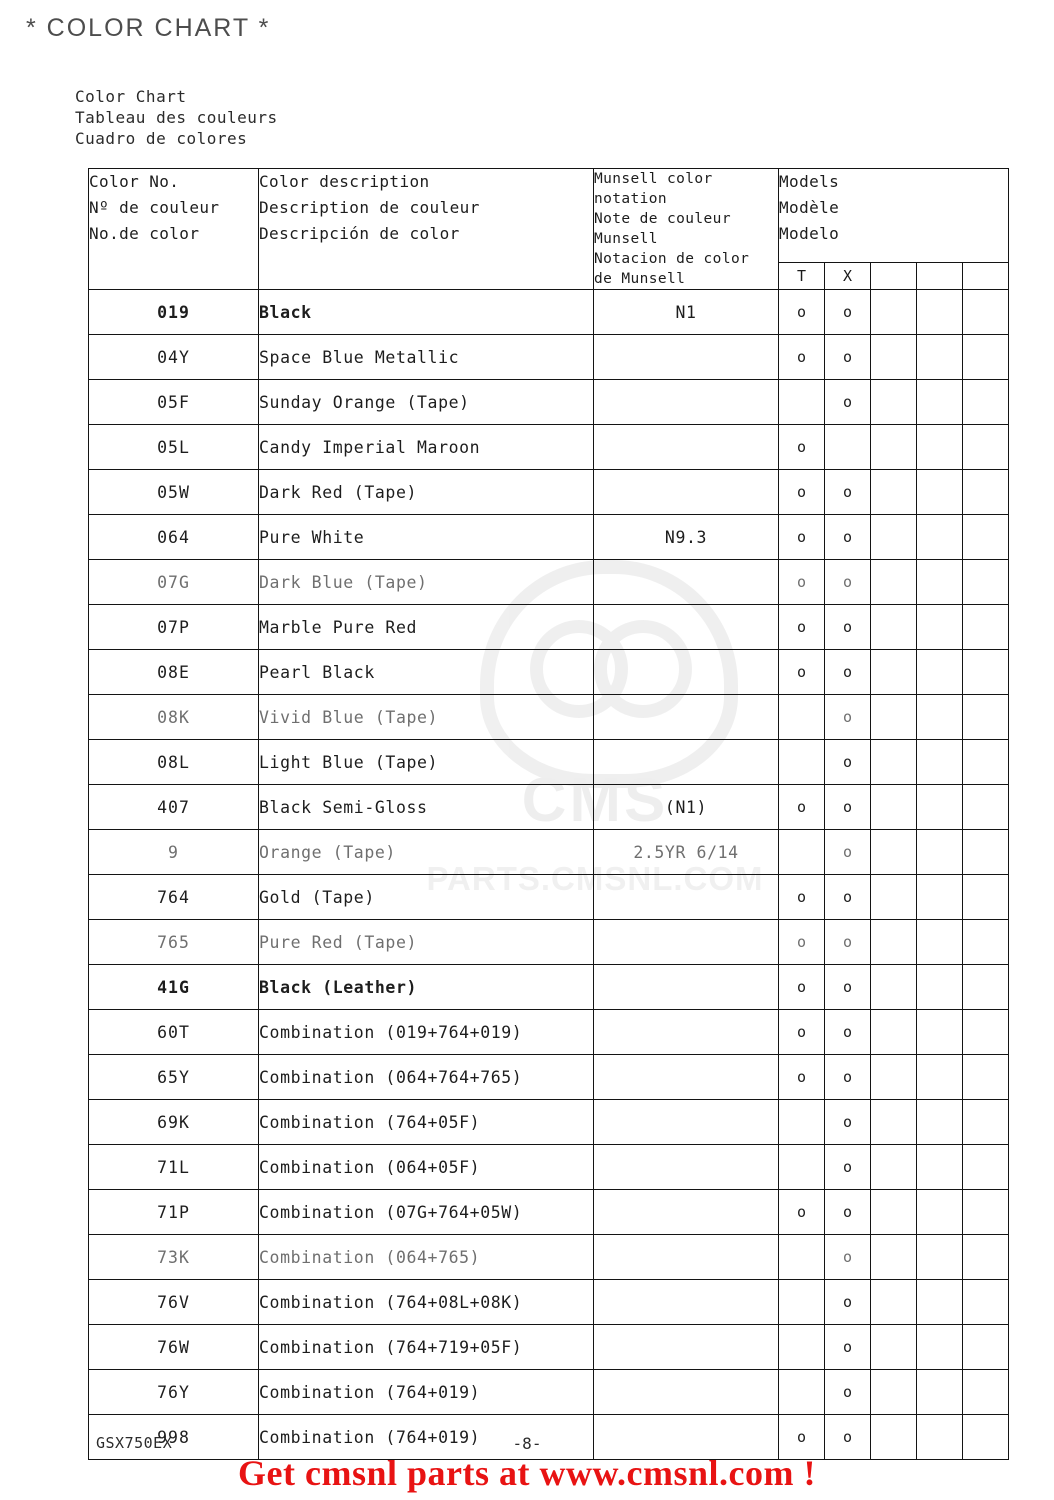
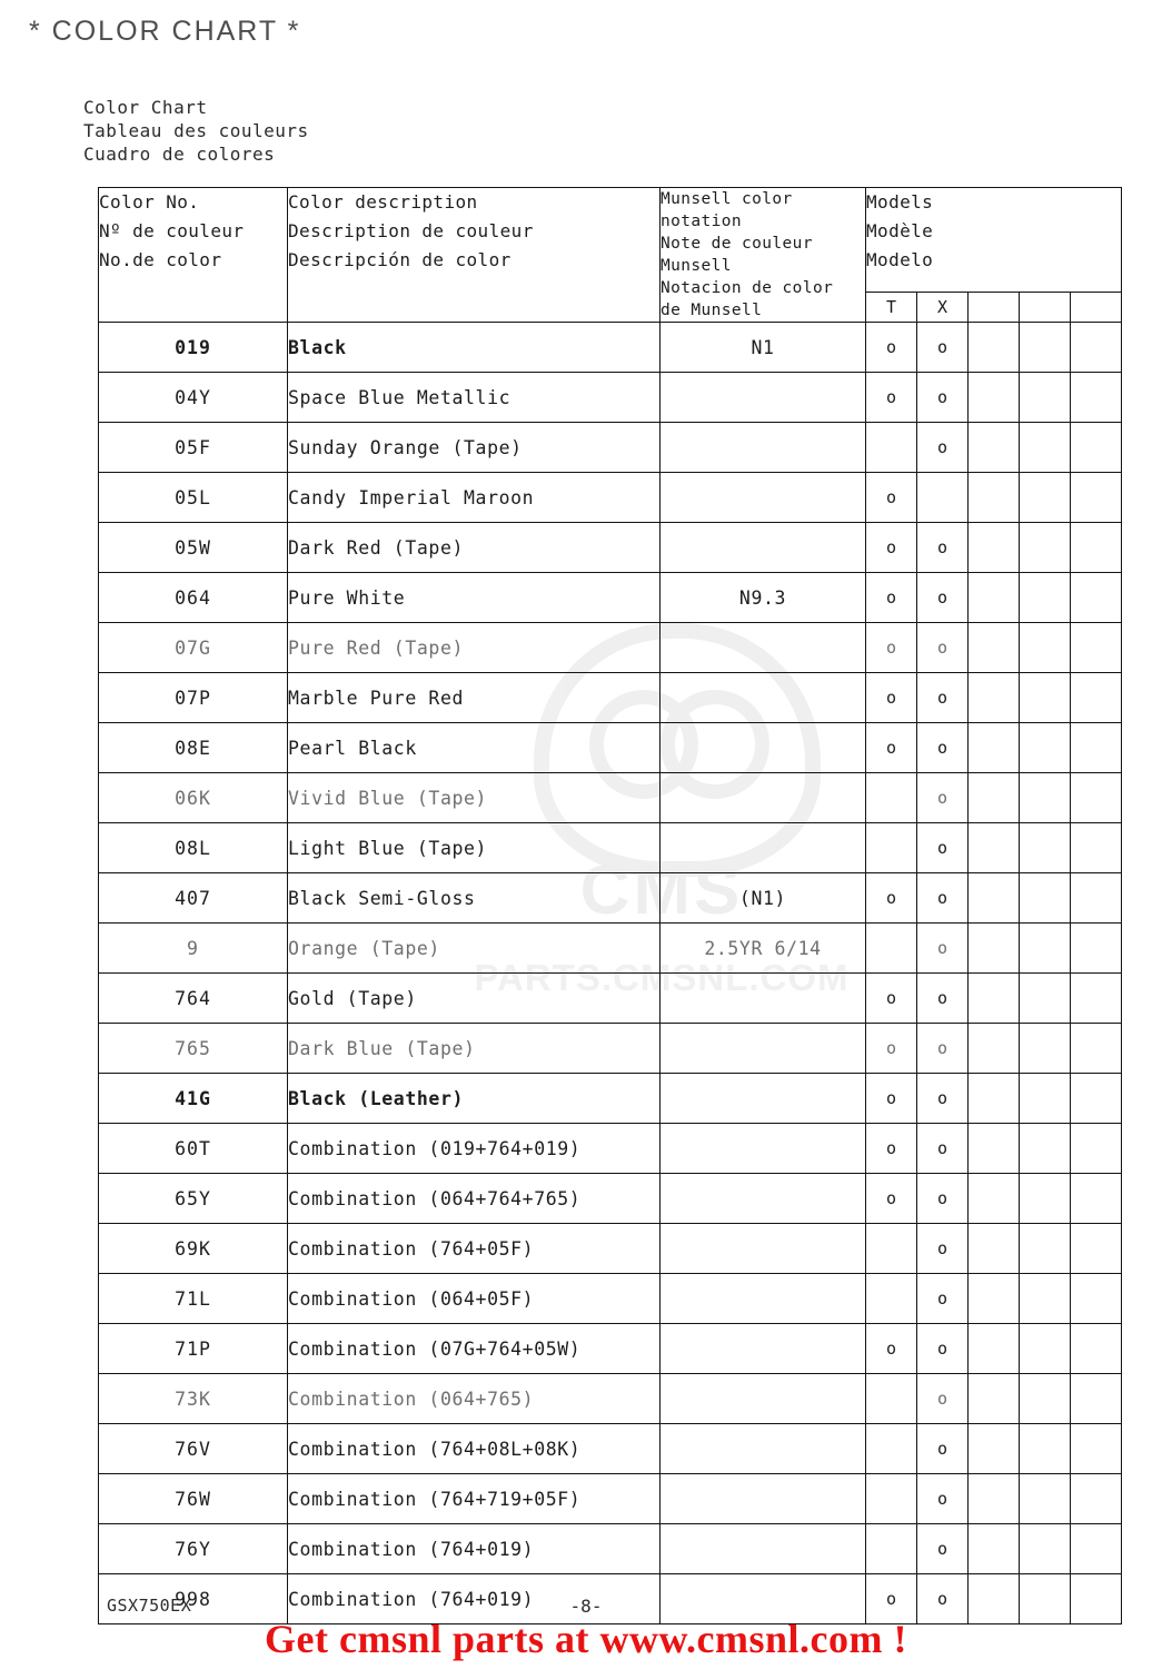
  * COLOR CHART *
  Color Chart
  Tableau des couleurs
  Cuadro de colores
  CMS
  PARTS.CMSNL.COM
  Color No. Nº de couleur No.de color	Color description Description de couleur Descripción de color	Munsell color notation Note de couleur Munsell Notacion de color de Munsell	Models Modèle Modelo
  T	X
  019	Black	N1	o	o
  04Y	Space Blue Metallic		o	o
  05F	Sunday Orange (Tape)			o
  05L	Candy Imperial Maroon		o
  05W	Dark Red (Tape)		o	o
  064	Pure White	N9.3	o	o
- 07G	Dark Blue (Tape)		o	o
+ 07G	Pure Red (Tape)		o	o
  07P	Marble Pure Red		o	o
  08E	Pearl Black		o	o
- 08K	Vivid Blue (Tape)			o
+ 06K	Vivid Blue (Tape)			o
  08L	Light Blue (Tape)			o
  407	Black Semi-Gloss	(N1)	o	o
  9	Orange (Tape)	2.5YR 6/14		o
  764	Gold (Tape)		o	o
- 765	Pure Red (Tape)		o	o
+ 765	Dark Blue (Tape)		o	o
  41G	Black (Leather)		o	o
  60T	Combination (019+764+019)		o	o
  65Y	Combination (064+764+765)		o	o
  69K	Combination (764+05F)			o
  71L	Combination (064+05F)			o
  71P	Combination (07G+764+05W)		o	o
  73K	Combination (064+765)			o
  76V	Combination (764+08L+08K)			o
  76W	Combination (764+719+05F)			o
  76Y	Combination (764+019)			o
  998	Combination (764+019)		o	o
  GSX750EX
  -8-
  Get cmsnl parts at www.cmsnl.com !
